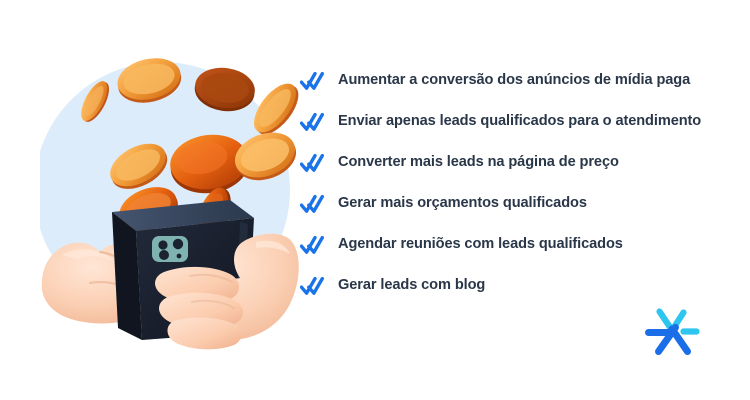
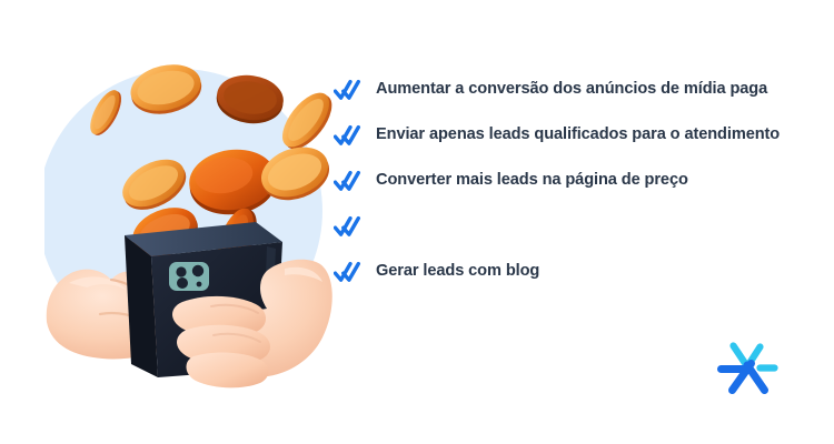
  Aumentar a conversão dos anúncios de mídia paga
  Enviar apenas leads qualificados para o atendimento
  Converter mais leads na página de preço
- Gerar mais orçamentos qualificados
- Agendar reuniões com leads qualificados
  Gerar leads com blog
